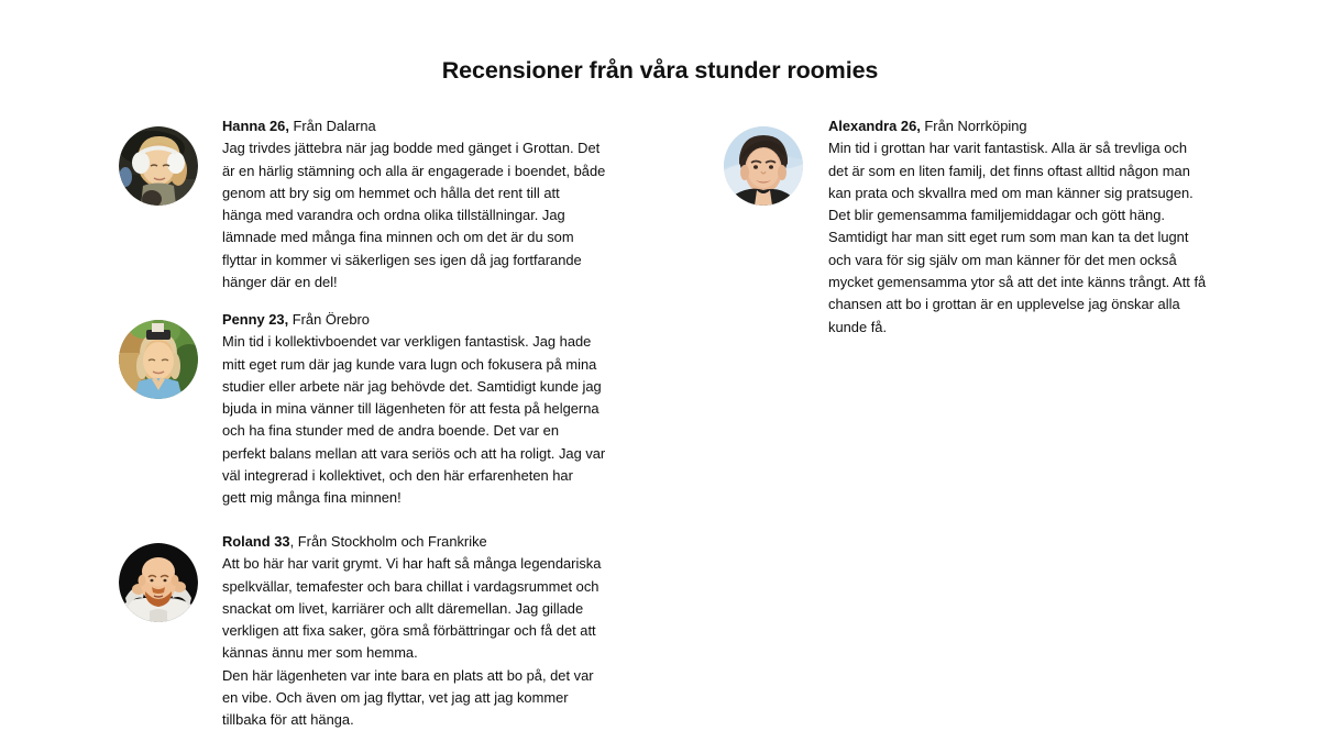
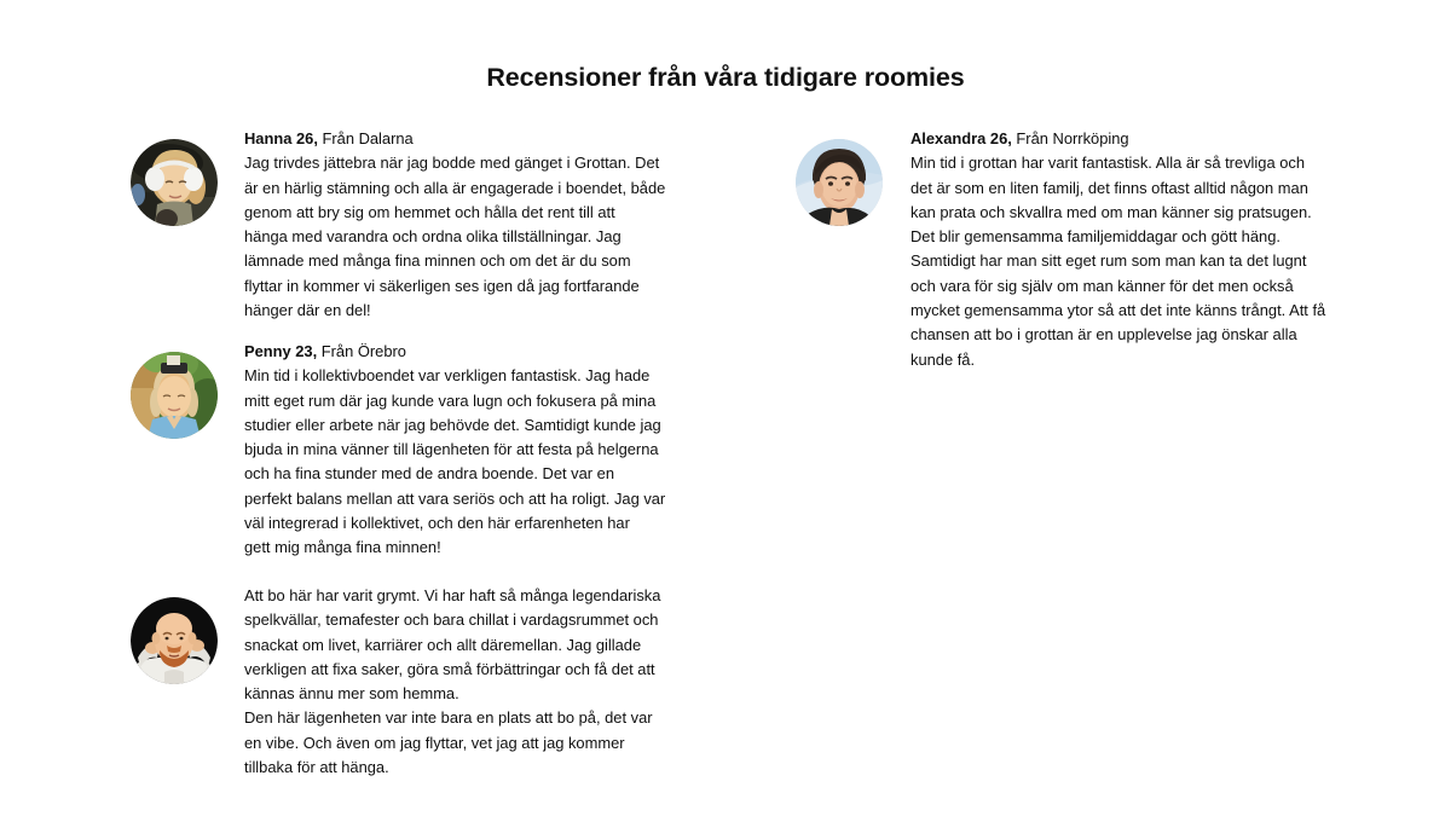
- Recensioner från våra stunder roomies
+ Recensioner från våra tidigare roomies
  Hanna 26, Från Dalarna
  Jag trivdes jättebra när jag bodde med gänget i Grottan. Det
  är en härlig stämning och alla är engagerade i boendet, både
  genom att bry sig om hemmet och hålla det rent till att
  hänga med varandra och ordna olika tillställningar. Jag
  lämnade med många fina minnen och om det är du som
  flyttar in kommer vi säkerligen ses igen då jag fortfarande
  hänger där en del!
  Penny 23, Från Örebro
  Min tid i kollektivboendet var verkligen fantastisk. Jag hade
  mitt eget rum där jag kunde vara lugn och fokusera på mina
  studier eller arbete när jag behövde det. Samtidigt kunde jag
  bjuda in mina vänner till lägenheten för att festa på helgerna
  och ha fina stunder med de andra boende. Det var en
  perfekt balans mellan att vara seriös och att ha roligt. Jag var
  väl integrerad i kollektivet, och den här erfarenheten har
  gett mig många fina minnen!
- Roland 33, Från Stockholm och Frankrike
  Att bo här har varit grymt. Vi har haft så många legendariska
  spelkvällar, temafester och bara chillat i vardagsrummet och
  snackat om livet, karriärer och allt däremellan. Jag gillade
  verkligen att fixa saker, göra små förbättringar och få det att
  kännas ännu mer som hemma.
  Den här lägenheten var inte bara en plats att bo på, det var
  en vibe. Och även om jag flyttar, vet jag att jag kommer
  tillbaka för att hänga.
  Alexandra 26, Från Norrköping
  Min tid i grottan har varit fantastisk. Alla är så trevliga och
  det är som en liten familj, det finns oftast alltid någon man
  kan prata och skvallra med om man känner sig pratsugen.
  Det blir gemensamma familjemiddagar och gött häng.
  Samtidigt har man sitt eget rum som man kan ta det lugnt
  och vara för sig själv om man känner för det men också
  mycket gemensamma ytor så att det inte känns trångt. Att få
  chansen att bo i grottan är en upplevelse jag önskar alla
  kunde få.
